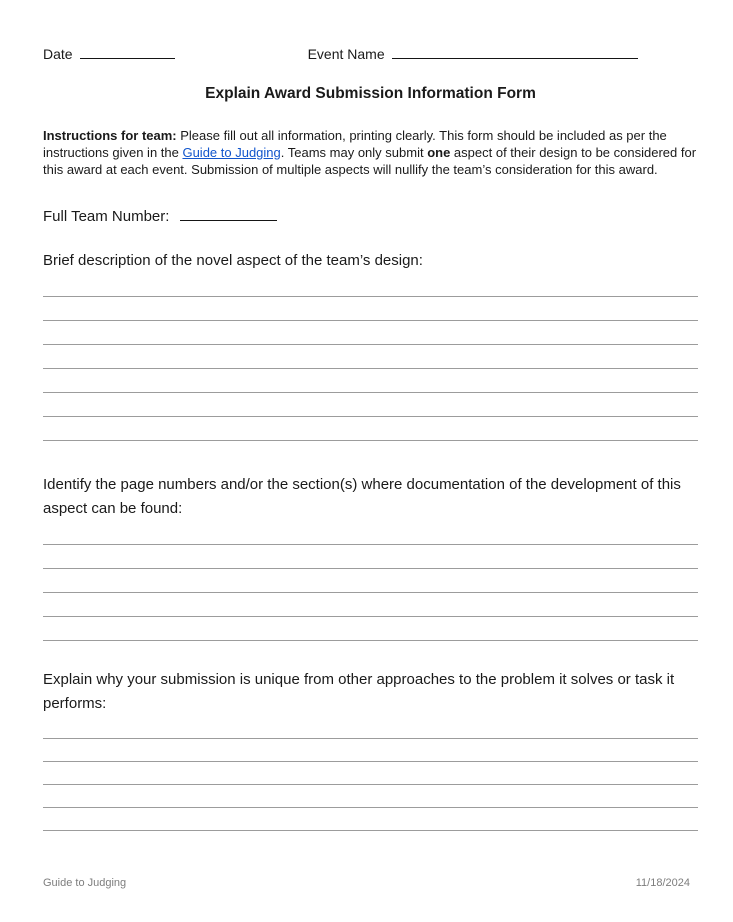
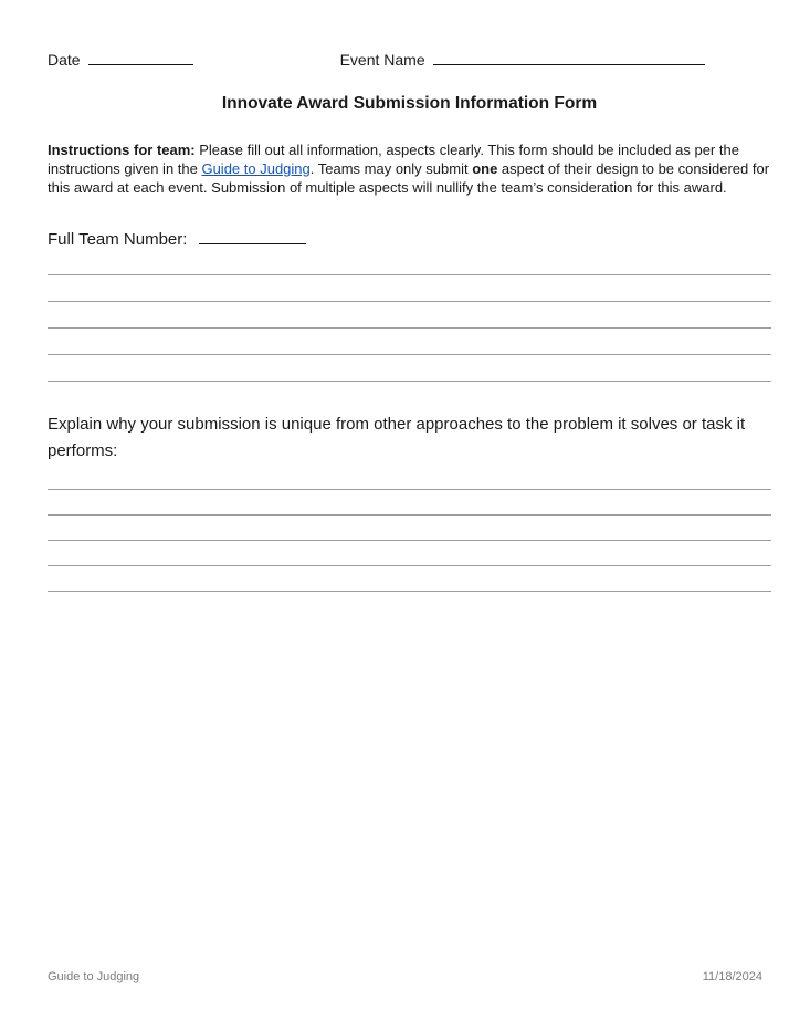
  Date
  Event Name
- Explain Award Submission Information Form
+ Innovate Award Submission Information Form
- Instructions for team: Please fill out all information, printing clearly. This form should be included as per the instructions given in the Guide to Judging. Teams may only submit one aspect of their design to be considered for this award at each event. Submission of multiple aspects will nullify the team’s consideration for this award.
+ Instructions for team: Please fill out all information, aspects clearly. This form should be included as per the instructions given in the Guide to Judging. Teams may only submit one aspect of their design to be considered for this award at each event. Submission of multiple aspects will nullify the team’s consideration for this award.
  Full Team Number:
- Brief description of the novel aspect of the team’s design:
- Identify the page numbers and/or the section(s) where documentation of the development of this aspect can be found:
  Explain why your submission is unique from other approaches to the problem it solves or task it performs:
  Guide to Judging
  11/18/2024
